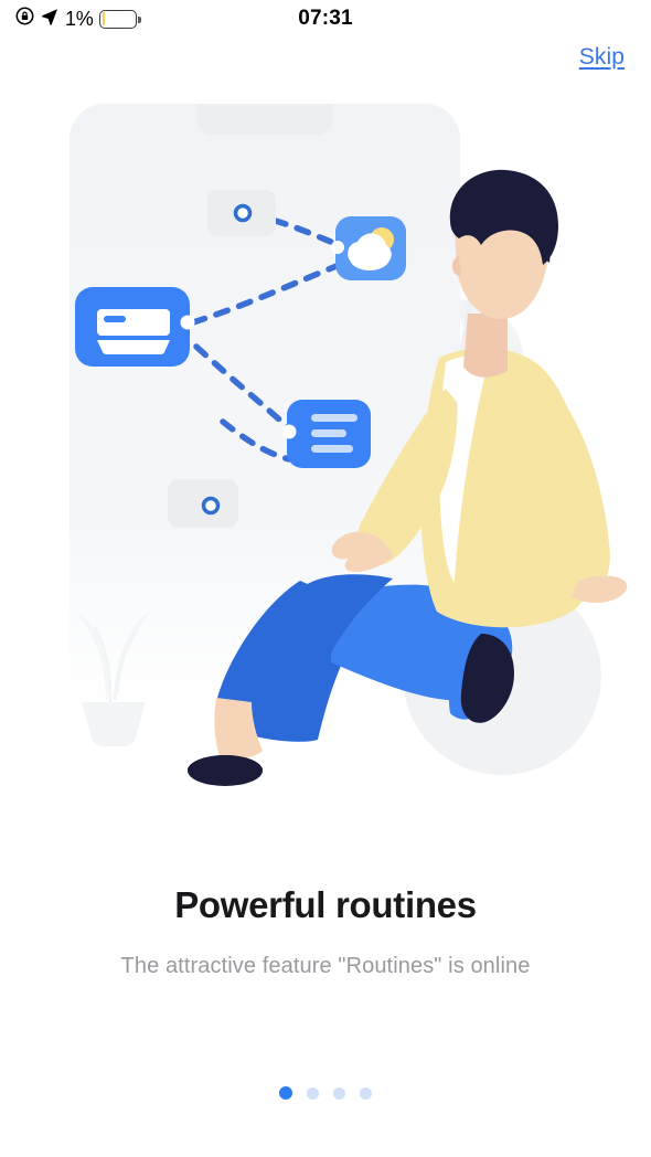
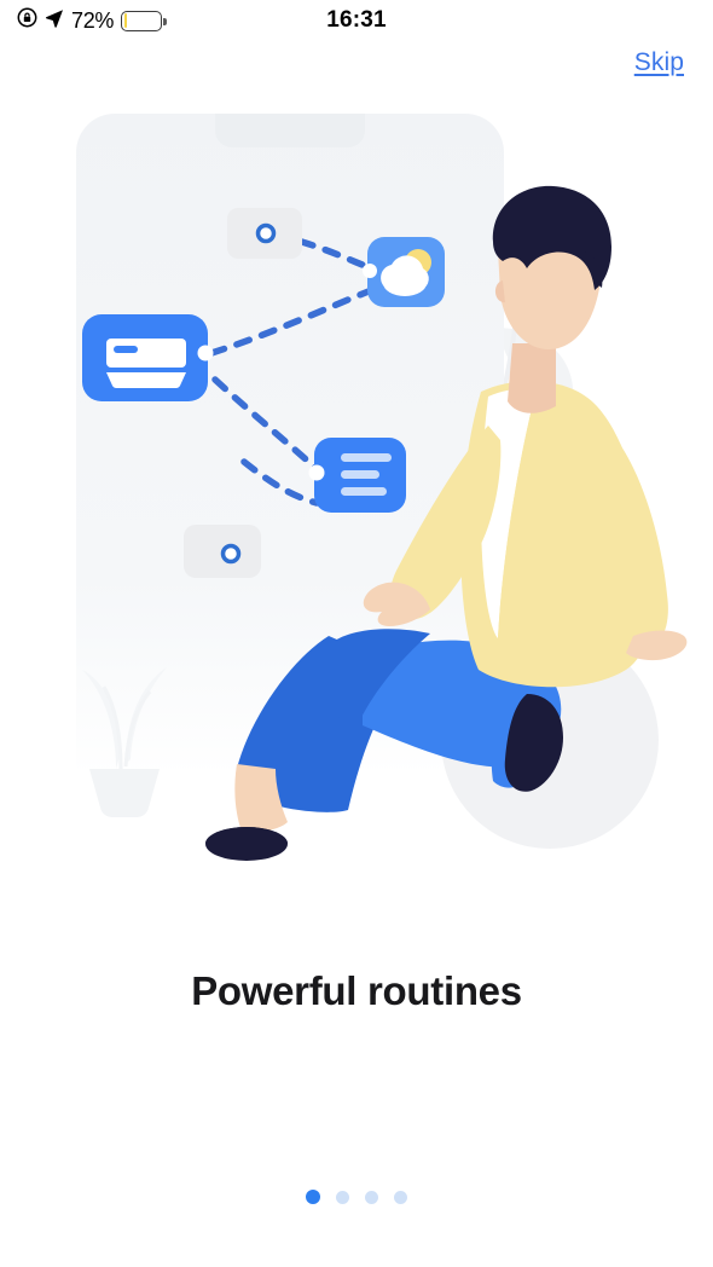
- 07:31
+ 16:31
- 1%
+ 72%
  Skip
  Powerful routines
- The attractive feature "Routines" is online
